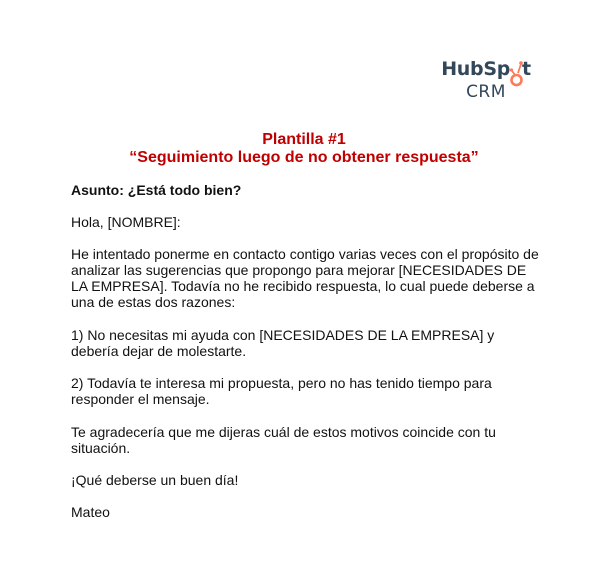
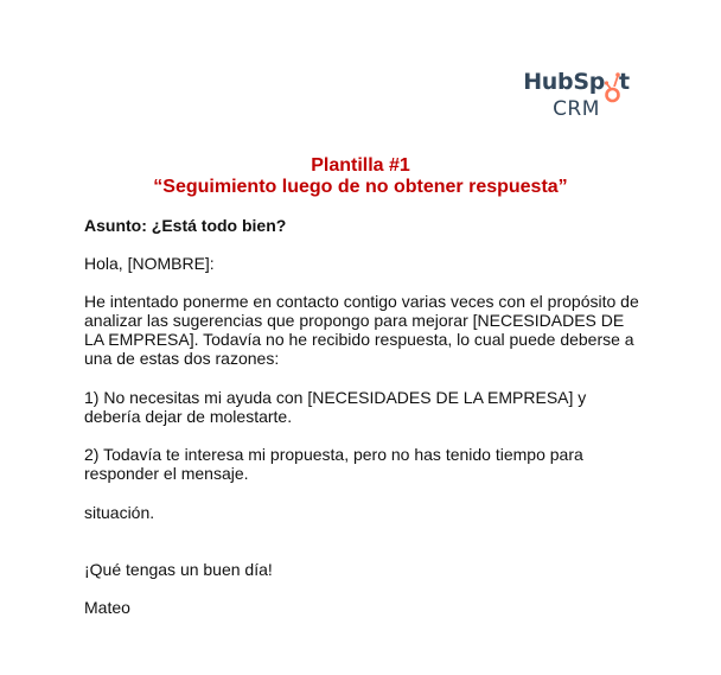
  HubSp t
  CRM
  Plantilla #1
  “Seguimiento luego de no obtener respuesta”
  Asunto: ¿Está todo bien?
  Hola, [NOMBRE]:
  He intentado ponerme en contacto contigo varias veces con el propósito de
  analizar las sugerencias que propongo para mejorar [NECESIDADES DE
  LA EMPRESA]. Todavía no he recibido respuesta, lo cual puede deberse a
  una de estas dos razones:
  1) No necesitas mi ayuda con [NECESIDADES DE LA EMPRESA] y
  debería dejar de molestarte.
  2) Todavía te interesa mi propuesta, pero no has tenido tiempo para
  responder el mensaje.
- Te agradecería que me dijeras cuál de estos motivos coincide con tu
  situación.
- ¡Qué deberse un buen día!
+ ¡Qué tengas un buen día!
  Mateo
